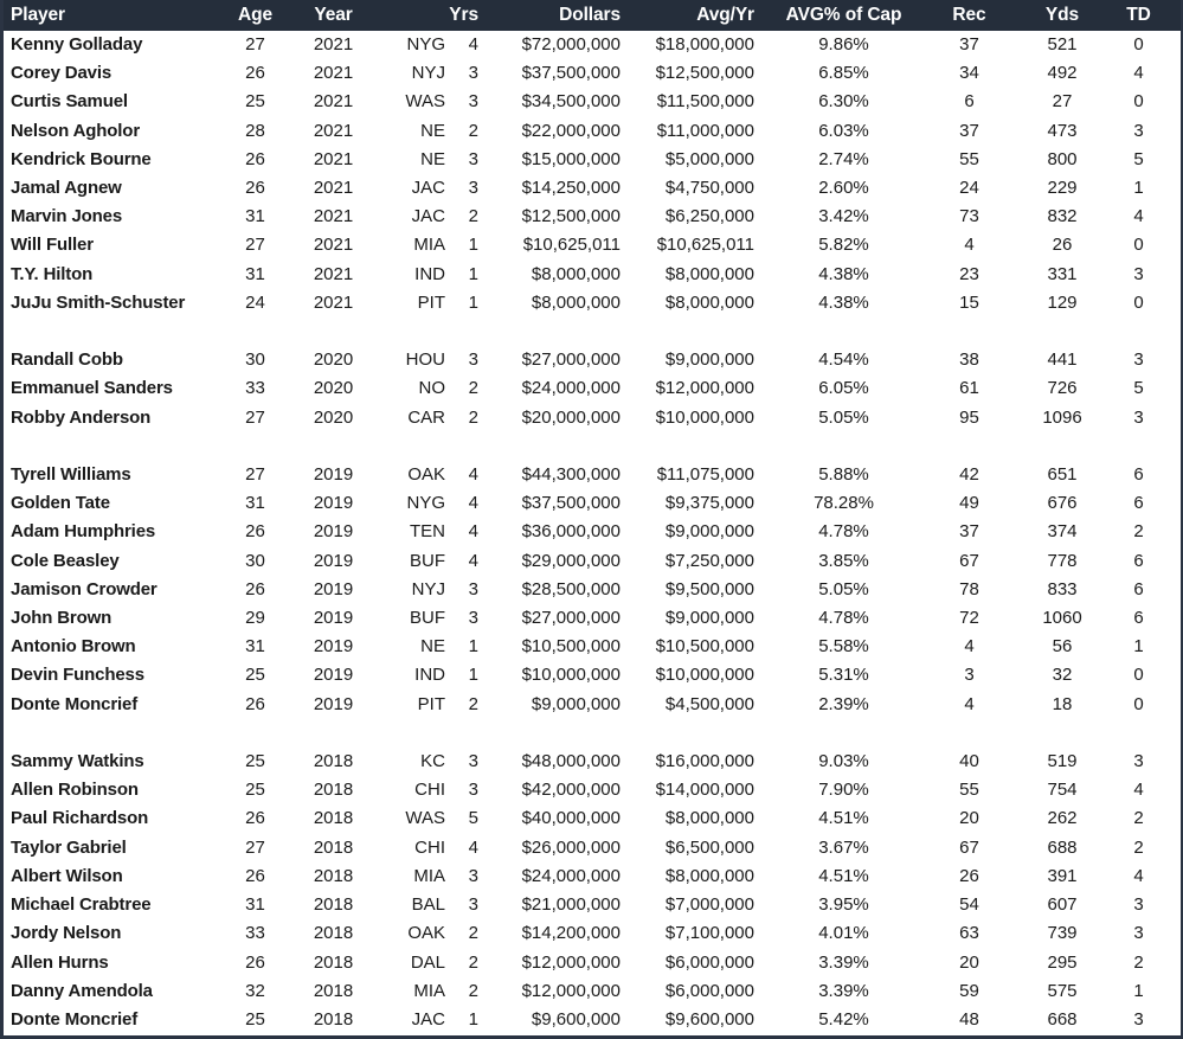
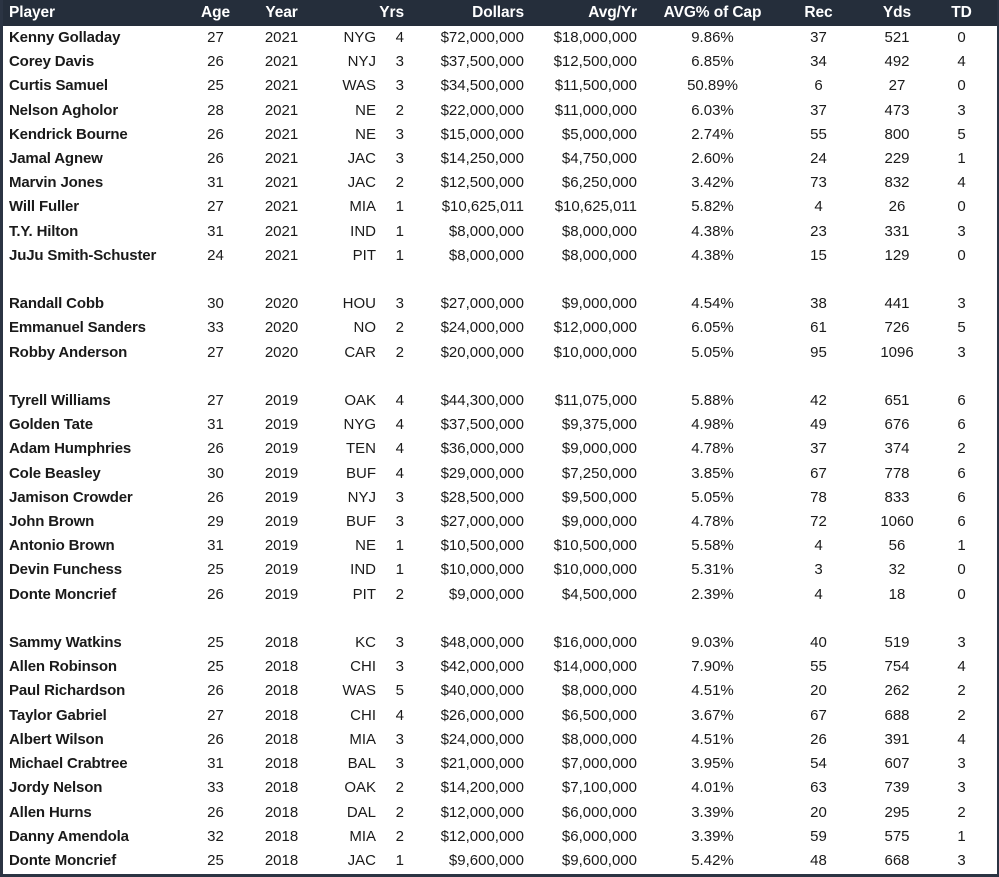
  Player	Age	Year		Yrs	Dollars	Avg/Yr	AVG% of Cap	Rec	Yds	TD
  Kenny Golladay	27	2021	NYG	4	$72,000,000	$18,000,000	9.86%	37	521	0
  Corey Davis	26	2021	NYJ	3	$37,500,000	$12,500,000	6.85%	34	492	4
- Curtis Samuel	25	2021	WAS	3	$34,500,000	$11,500,000	6.30%	6	27	0
+ Curtis Samuel	25	2021	WAS	3	$34,500,000	$11,500,000	50.89%	6	27	0
  Nelson Agholor	28	2021	NE	2	$22,000,000	$11,000,000	6.03%	37	473	3
  Kendrick Bourne	26	2021	NE	3	$15,000,000	$5,000,000	2.74%	55	800	5
  Jamal Agnew	26	2021	JAC	3	$14,250,000	$4,750,000	2.60%	24	229	1
  Marvin Jones	31	2021	JAC	2	$12,500,000	$6,250,000	3.42%	73	832	4
  Will Fuller	27	2021	MIA	1	$10,625,011	$10,625,011	5.82%	4	26	0
  T.Y. Hilton	31	2021	IND	1	$8,000,000	$8,000,000	4.38%	23	331	3
  JuJu Smith-Schuster	24	2021	PIT	1	$8,000,000	$8,000,000	4.38%	15	129	0
  Randall Cobb	30	2020	HOU	3	$27,000,000	$9,000,000	4.54%	38	441	3
  Emmanuel Sanders	33	2020	NO	2	$24,000,000	$12,000,000	6.05%	61	726	5
  Robby Anderson	27	2020	CAR	2	$20,000,000	$10,000,000	5.05%	95	1096	3
  Tyrell Williams	27	2019	OAK	4	$44,300,000	$11,075,000	5.88%	42	651	6
- Golden Tate	31	2019	NYG	4	$37,500,000	$9,375,000	78.28%	49	676	6
+ Golden Tate	31	2019	NYG	4	$37,500,000	$9,375,000	4.98%	49	676	6
  Adam Humphries	26	2019	TEN	4	$36,000,000	$9,000,000	4.78%	37	374	2
  Cole Beasley	30	2019	BUF	4	$29,000,000	$7,250,000	3.85%	67	778	6
  Jamison Crowder	26	2019	NYJ	3	$28,500,000	$9,500,000	5.05%	78	833	6
  John Brown	29	2019	BUF	3	$27,000,000	$9,000,000	4.78%	72	1060	6
  Antonio Brown	31	2019	NE	1	$10,500,000	$10,500,000	5.58%	4	56	1
  Devin Funchess	25	2019	IND	1	$10,000,000	$10,000,000	5.31%	3	32	0
  Donte Moncrief	26	2019	PIT	2	$9,000,000	$4,500,000	2.39%	4	18	0
  Sammy Watkins	25	2018	KC	3	$48,000,000	$16,000,000	9.03%	40	519	3
  Allen Robinson	25	2018	CHI	3	$42,000,000	$14,000,000	7.90%	55	754	4
  Paul Richardson	26	2018	WAS	5	$40,000,000	$8,000,000	4.51%	20	262	2
  Taylor Gabriel	27	2018	CHI	4	$26,000,000	$6,500,000	3.67%	67	688	2
  Albert Wilson	26	2018	MIA	3	$24,000,000	$8,000,000	4.51%	26	391	4
  Michael Crabtree	31	2018	BAL	3	$21,000,000	$7,000,000	3.95%	54	607	3
  Jordy Nelson	33	2018	OAK	2	$14,200,000	$7,100,000	4.01%	63	739	3
  Allen Hurns	26	2018	DAL	2	$12,000,000	$6,000,000	3.39%	20	295	2
  Danny Amendola	32	2018	MIA	2	$12,000,000	$6,000,000	3.39%	59	575	1
  Donte Moncrief	25	2018	JAC	1	$9,600,000	$9,600,000	5.42%	48	668	3
